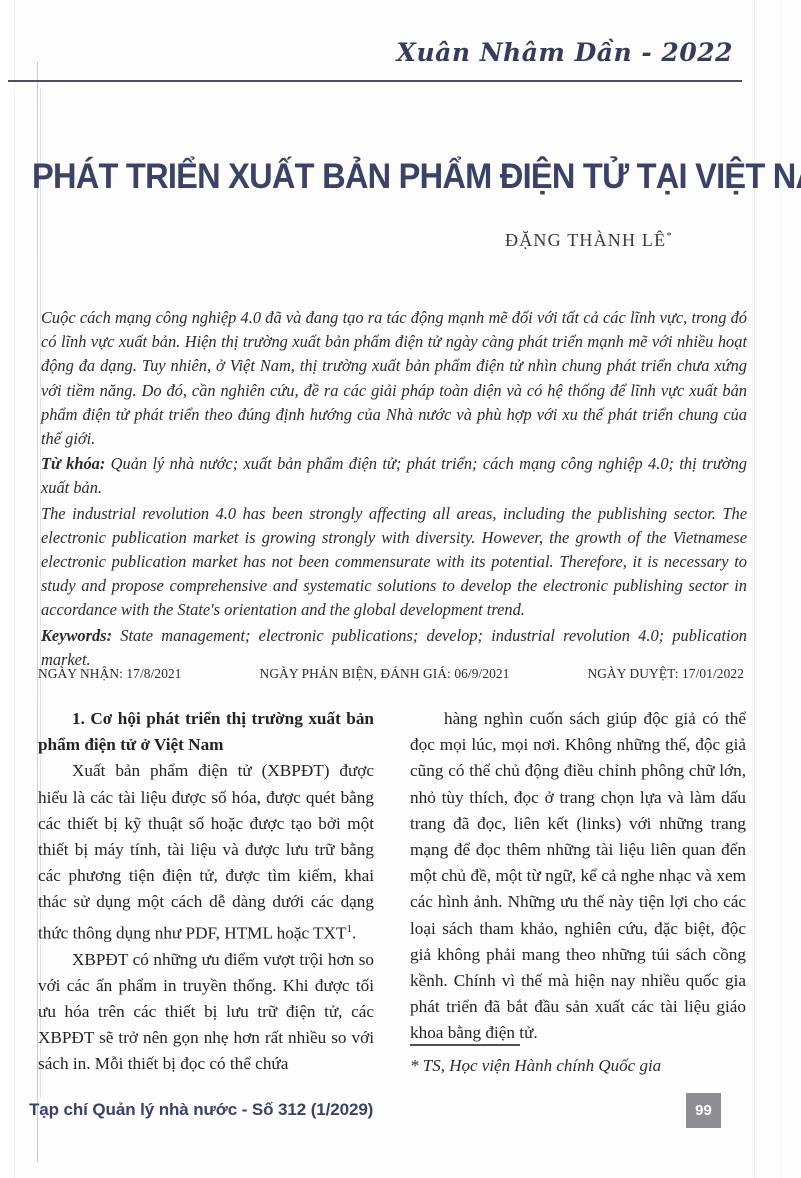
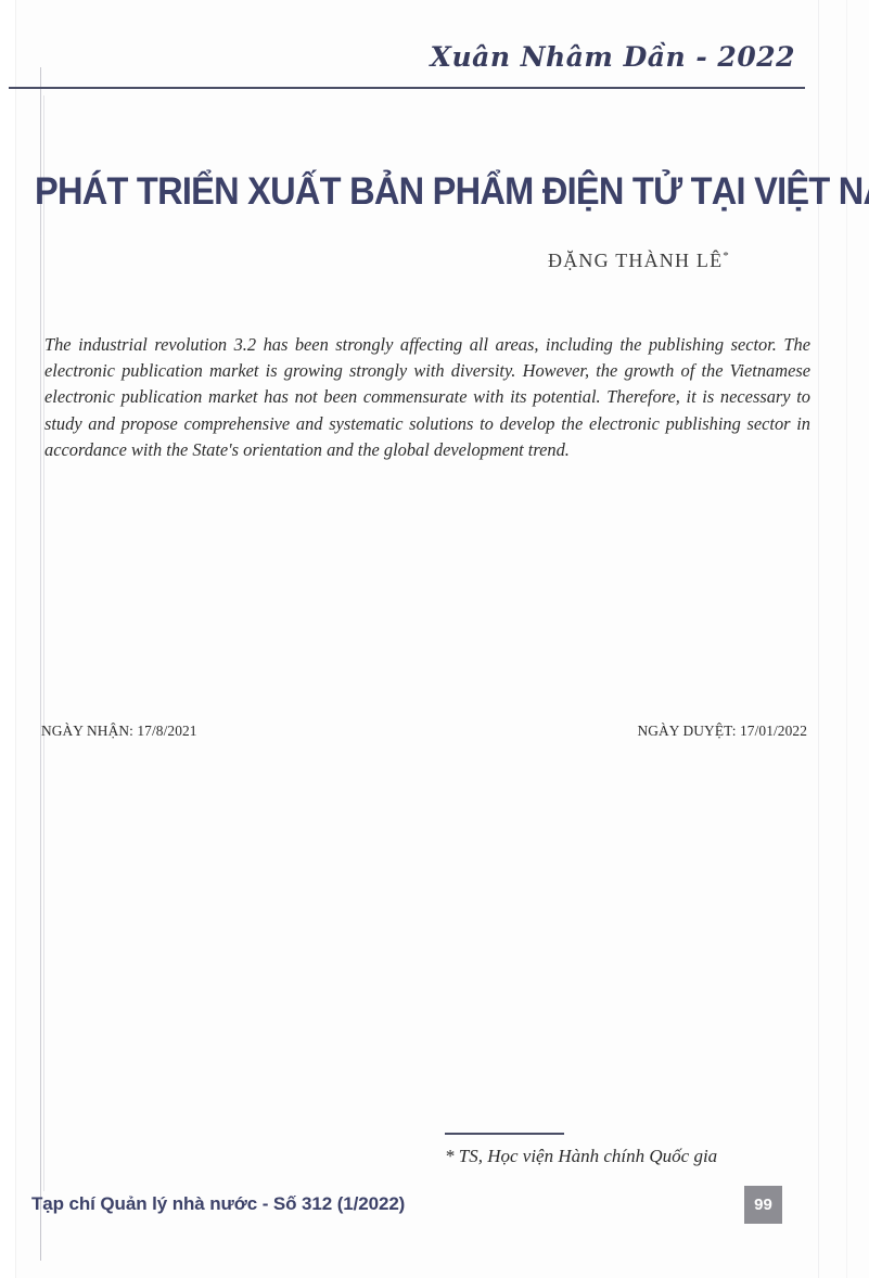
  Xuân Nhâm Dần - 2022
  PHÁT TRIỂN XUẤT BẢN PHẨM ĐIỆN TỬ TẠI VIỆT N
  ĐẶNG THÀNH LÊ*
- Cuộc cách mạng công nghiệp 4.0 đã và đang tạo ra tác động mạnh mẽ đối với tất cả các lĩnh vực, trong đó có lĩnh vực xuất bản. Hiện thị trường xuất bản phẩm điện tử ngày càng phát triển mạnh mẽ với nhiều hoạt động đa dạng. Tuy nhiên, ở Việt Nam, thị trường xuất bản phẩm điện tử nhìn chung phát triển chưa xứng với tiềm năng. Do đó, cần nghiên cứu, đề ra các giải pháp toàn diện và có hệ thống để lĩnh vực xuất bản phẩm điện tử phát triển theo đúng định hướng của Nhà nước và phù hợp với xu thế phát triển chung của thế giới.
- Từ khóa: Quản lý nhà nước; xuất bản phẩm điện tử; phát triển; cách mạng công nghiệp 4.0; thị trường xuất bản.
- The industrial revolution 4.0 has been strongly affecting all areas, including the publishing sector. The electronic publication market is growing strongly with diversity. However, the growth of the Vietnamese electronic publication market has not been commensurate with its potential. Therefore, it is necessary to study and propose comprehensive and systematic solutions to develop the electronic publishing sector in accordance with the State's orientation and the global development trend.
+ The industrial revolution 3.2 has been strongly affecting all areas, including the publishing sector. The electronic publication market is growing strongly with diversity. However, the growth of the Vietnamese electronic publication market has not been commensurate with its potential. Therefore, it is necessary to study and propose comprehensive and systematic solutions to develop the electronic publishing sector in accordance with the State's orientation and the global development trend.
- Keywords: State management; electronic publications; develop; industrial revolution 4.0; publication market.
  NGÀY NHẬN: 17/8/2021
- NGÀY PHẢN BIỆN, ĐÁNH GIÁ: 06/9/2021
  NGÀY DUYỆT: 17/01/2022
- 1. Cơ hội phát triển thị trường xuất bản phẩm điện tử ở Việt Nam
- Xuất bản phẩm điện tử (XBPĐT) được hiểu là các tài liệu được số hóa, được quét bằng các thiết bị kỹ thuật số hoặc được tạo bởi một thiết bị máy tính, tài liệu và được lưu trữ bằng các phương tiện điện tử, được tìm kiếm, khai thác sử dụng một cách dễ dàng dưới các dạng thức thông dụng như PDF, HTML hoặc TXT1.
- XBPĐT có những ưu điểm vượt trội hơn so với các ấn phẩm in truyền thống. Khi được tối ưu hóa trên các thiết bị lưu trữ điện tử, các XBPĐT sẽ trở nên gọn nhẹ hơn rất nhiều so với sách in. Mỗi thiết bị đọc có thể chứa
- hàng nghìn cuốn sách giúp độc giả có thể đọc mọi lúc, mọi nơi. Không những thế, độc giả cũng có thể chủ động điều chỉnh phông chữ lớn, nhỏ tùy thích, đọc ở trang chọn lựa và làm dấu trang đã đọc, liên kết (links) với những trang mạng để đọc thêm những tài liệu liên quan đến một chủ đề, một từ ngữ, kể cả nghe nhạc và xem các hình ảnh. Những ưu thế này tiện lợi cho các loại sách tham khảo, nghiên cứu, đặc biệt, độc giả không phải mang theo những túi sách cồng kềnh. Chính vì thế mà hiện nay nhiều quốc gia phát triển đã bắt đầu sản xuất các tài liệu giáo khoa bằng điện tử.
  * TS, Học viện Hành chính Quốc gia
- Tạp chí Quản lý nhà nước - Số 312 (1/2029)
+ Tạp chí Quản lý nhà nước - Số 312 (1/2022)
  99
